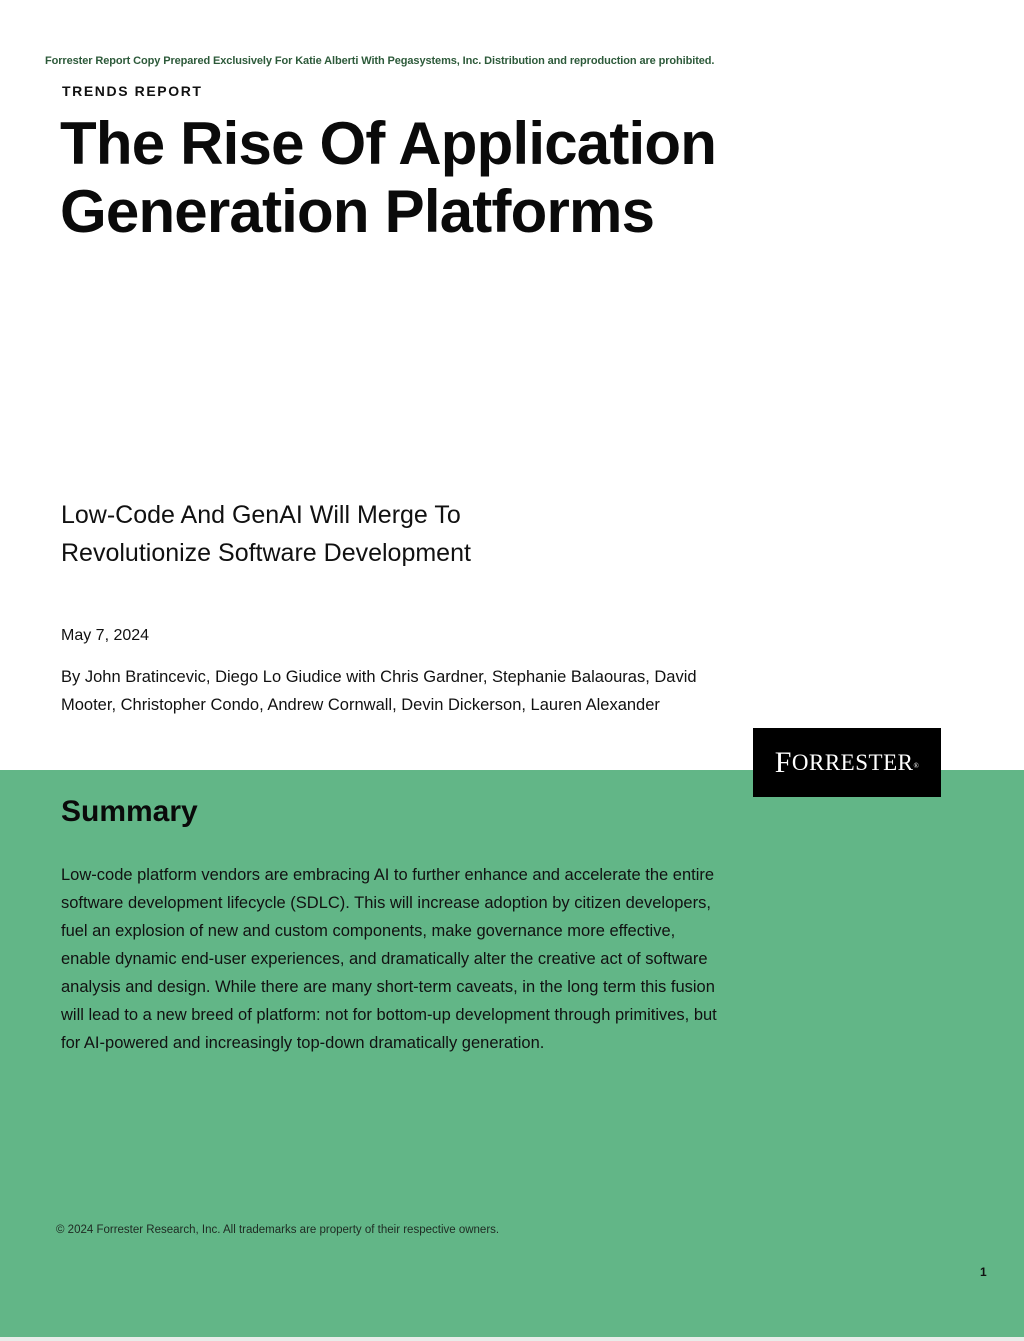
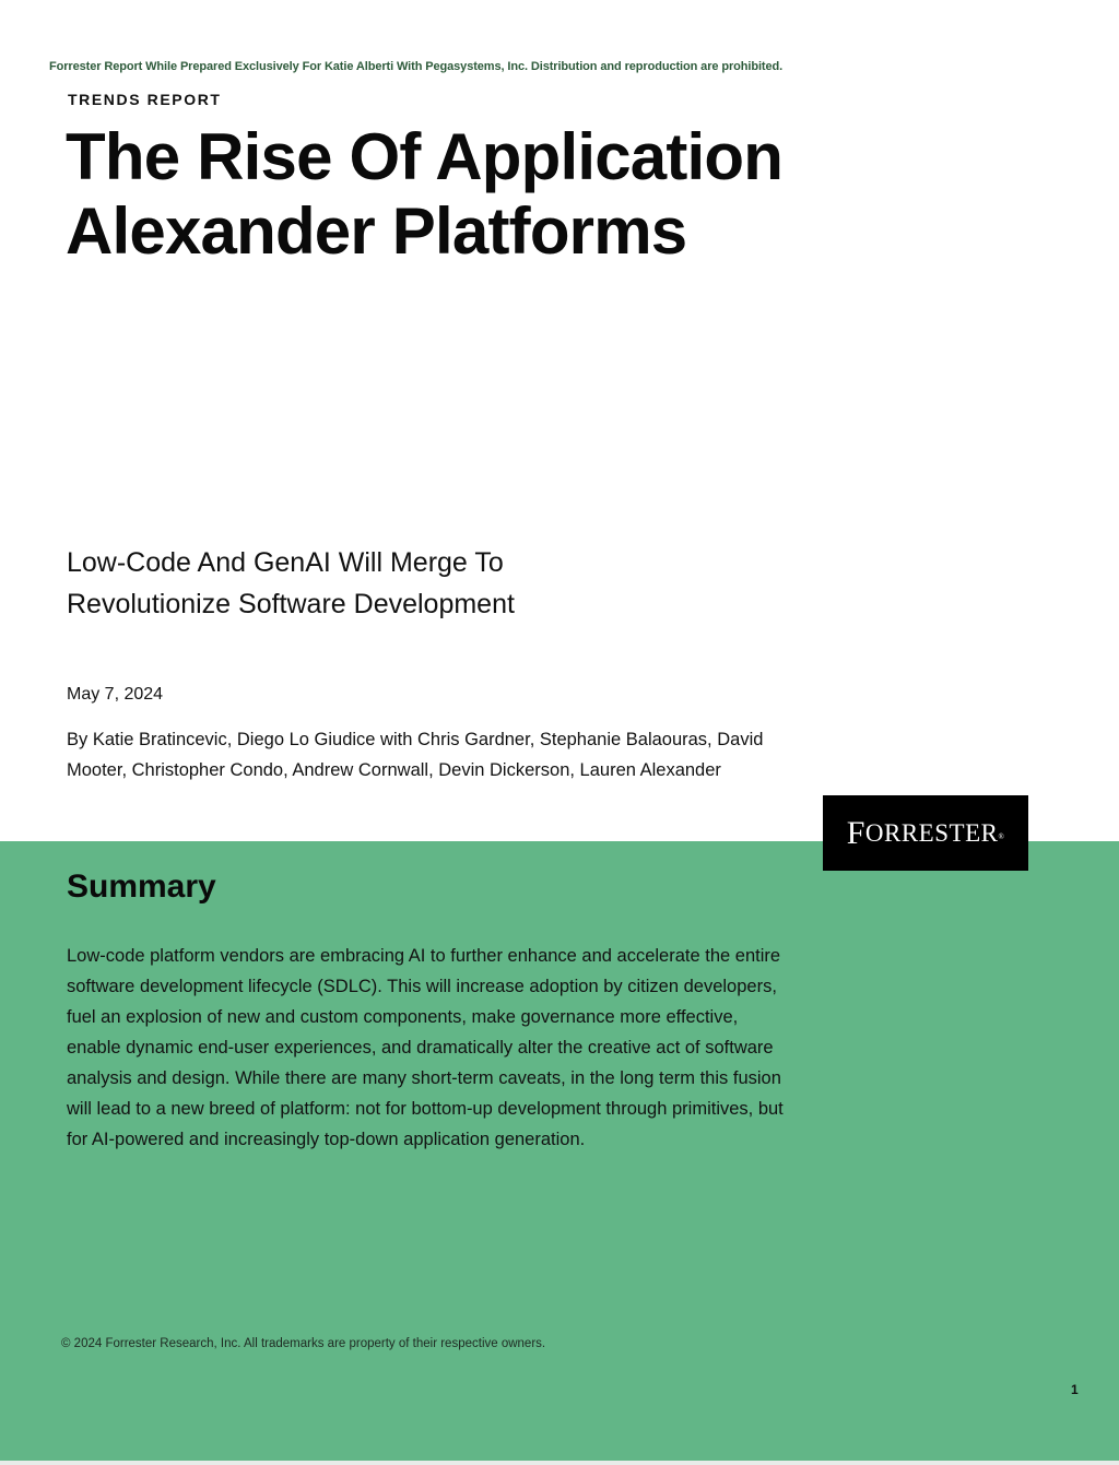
- Forrester Report Copy Prepared Exclusively For Katie Alberti With Pegasystems, Inc. Distribution and reproduction are prohibited.
+ Forrester Report While Prepared Exclusively For Katie Alberti With Pegasystems, Inc. Distribution and reproduction are prohibited.
  TRENDS REPORT
- The Rise Of Application Generation Platforms
+ The Rise Of Application Alexander Platforms
  Low-Code And GenAI Will Merge To Revolutionize Software Development
  May 7, 2024
- By John Bratincevic, Diego Lo Giudice with Chris Gardner, Stephanie Balaouras, David Mooter, Christopher Condo, Andrew Cornwall, Devin Dickerson, Lauren Alexander
+ By Katie Bratincevic, Diego Lo Giudice with Chris Gardner, Stephanie Balaouras, David Mooter, Christopher Condo, Andrew Cornwall, Devin Dickerson, Lauren Alexander
  F
  ORRESTER
  ®
  Summary
- Low-code platform vendors are embracing AI to further enhance and accelerate the entire software development lifecycle (SDLC). This will increase adoption by citizen developers, fuel an explosion of new and custom components, make governance more effective, enable dynamic end-user experiences, and dramatically alter the creative act of software analysis and design. While there are many short-term caveats, in the long term this fusion will lead to a new breed of platform: not for bottom-up development through primitives, but for AI-powered and increasingly top-down dramatically generation.
+ Low-code platform vendors are embracing AI to further enhance and accelerate the entire software development lifecycle (SDLC). This will increase adoption by citizen developers, fuel an explosion of new and custom components, make governance more effective, enable dynamic end-user experiences, and dramatically alter the creative act of software analysis and design. While there are many short-term caveats, in the long term this fusion will lead to a new breed of platform: not for bottom-up development through primitives, but for AI-powered and increasingly top-down application generation.
  © 2024 Forrester Research, Inc. All trademarks are property of their respective owners.
  1
